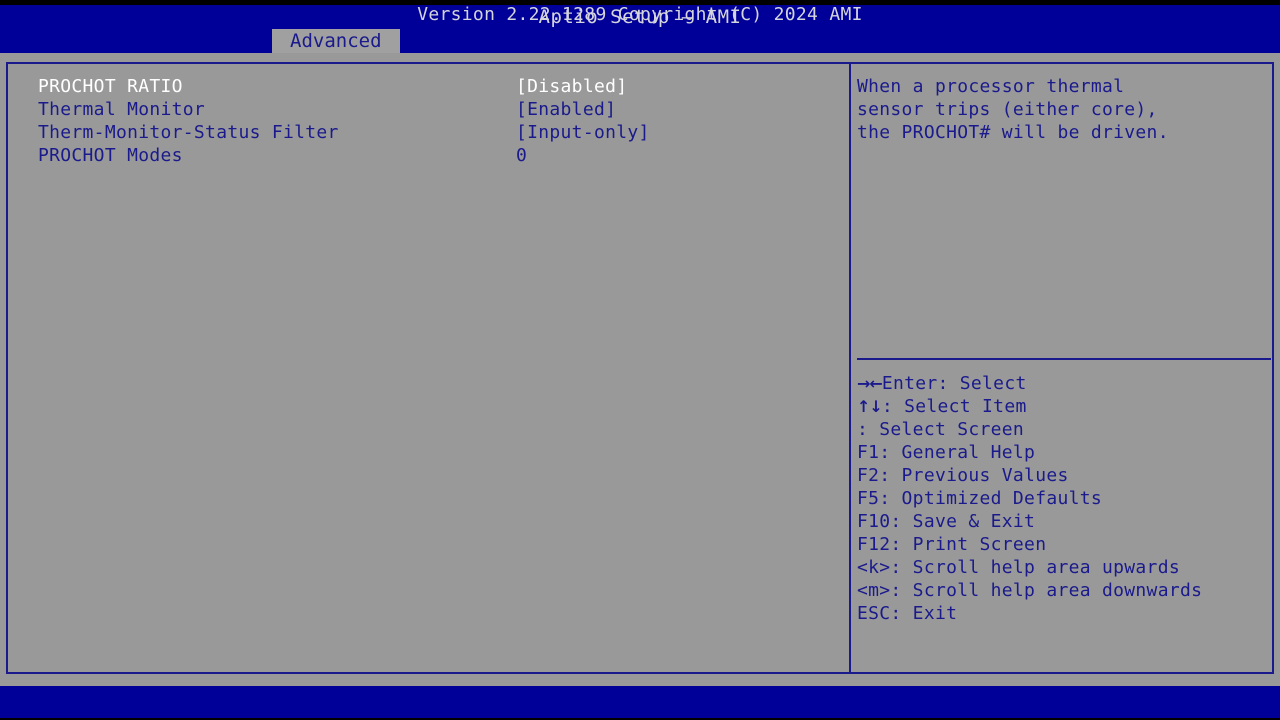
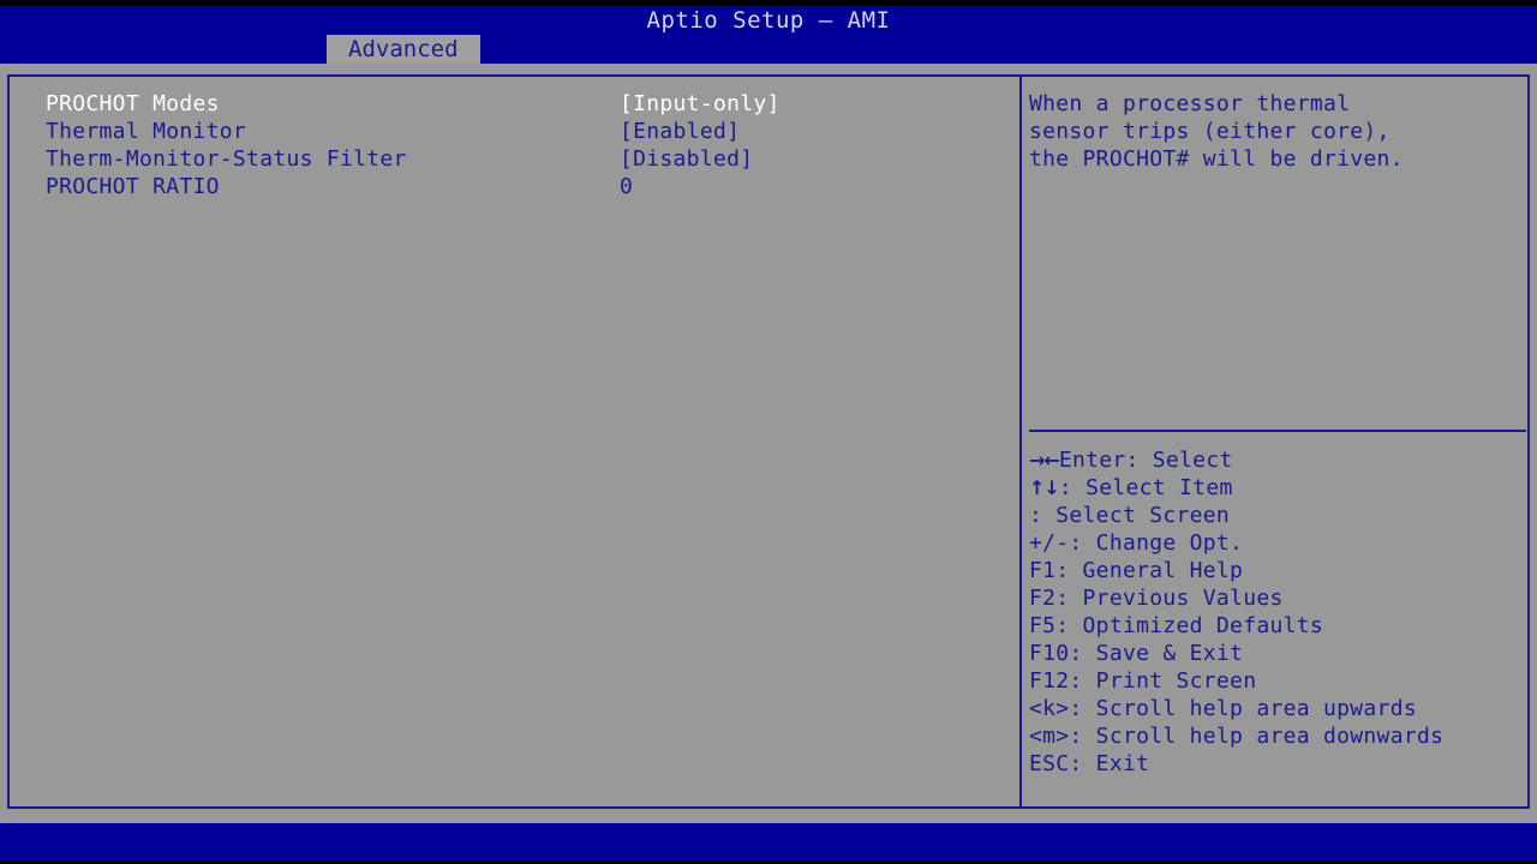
  Aptio Setup – AMI
  Advanced
- PROCHOT RATIO
+ PROCHOT Modes
- [Disabled]
+ [Input-only]
  Thermal Monitor
  [Enabled]
  Therm-Monitor-Status Filter
- [Input-only]
+ [Disabled]
- PROCHOT Modes
+ PROCHOT RATIO
  0
  When a processor thermal
  sensor trips (either core),
  the PROCHOT# will be driven.
  →←Enter: Select
  ↑↓: Select Item
  : Select Screen
+ +/-: Change Opt.
  F1: General Help
  F2: Previous Values
  F5: Optimized Defaults
  F10: Save & Exit
  F12: Print Screen
  <k>: Scroll help area upwards
  <m>: Scroll help area downwards
  ESC: Exit
- Version 2.22.1289 Copyright (C) 2024 AMI
